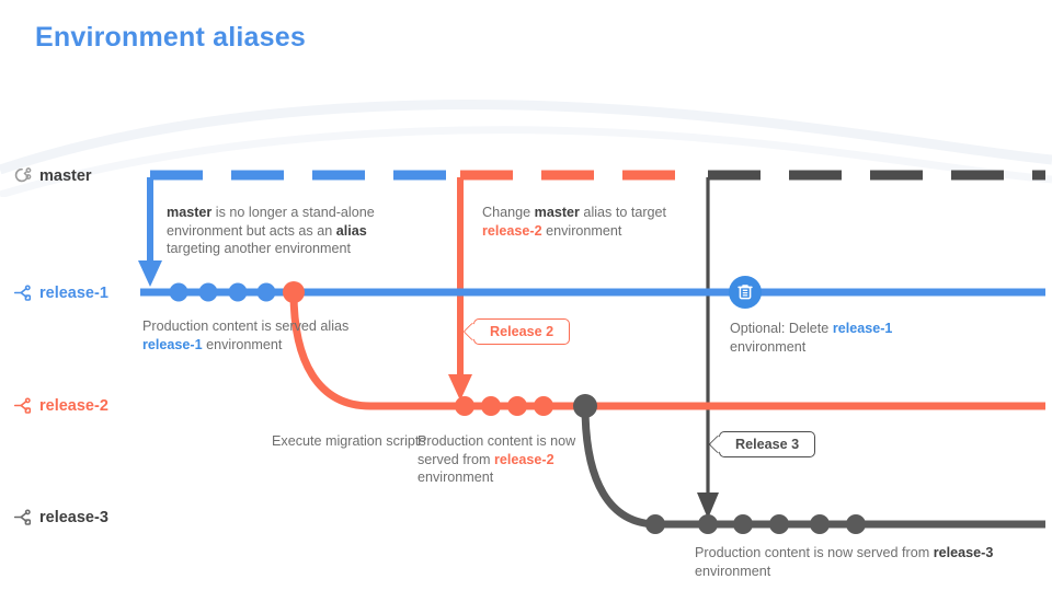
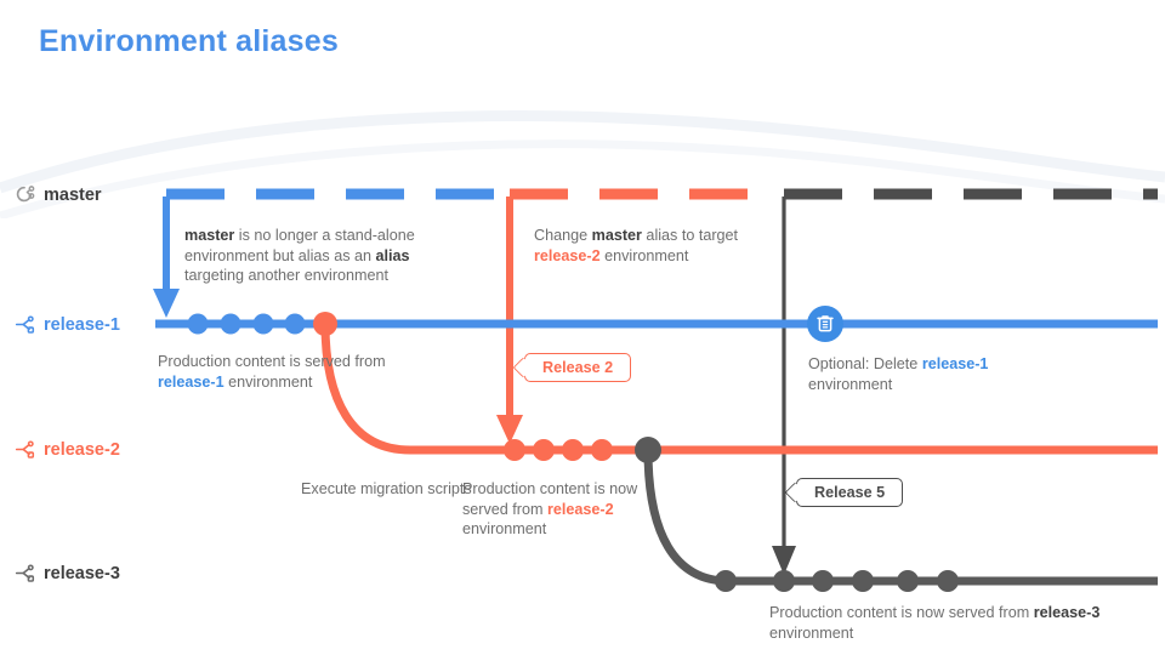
  Environment aliases
  master
  release-1
  release-2
  release-3
- master is no longer a stand-alone environment but acts as an alias targeting another environment
+ master is no longer a stand-alone environment but alias as an alias targeting another environment
  Change master alias to target release-2 environment
- Production content is served alias release-1 environment
+ Production content is served from release-1 environment
  Optional: Delete release-1 environment
  Execute migration scripts
  Production content is now served from release-2 environment
  Production content is now served from release-3 environment
  Release 2
- Release 3
+ Release 5
